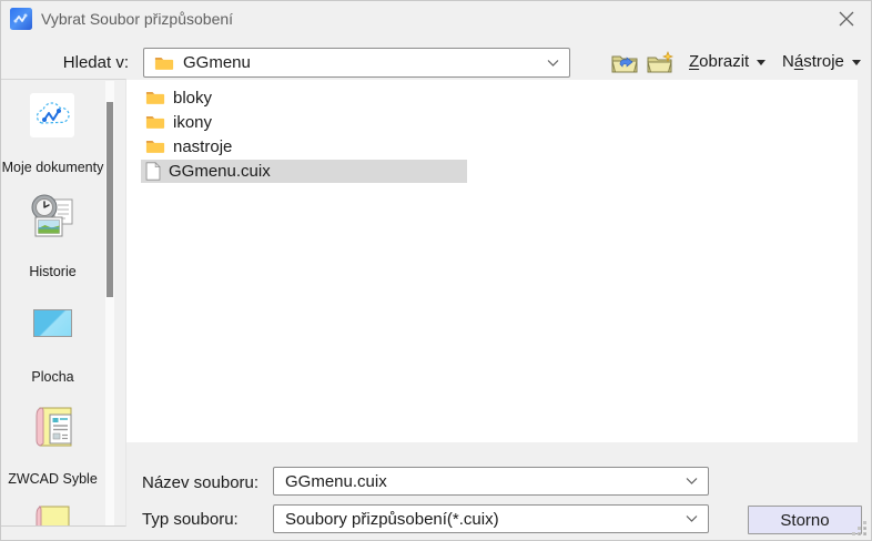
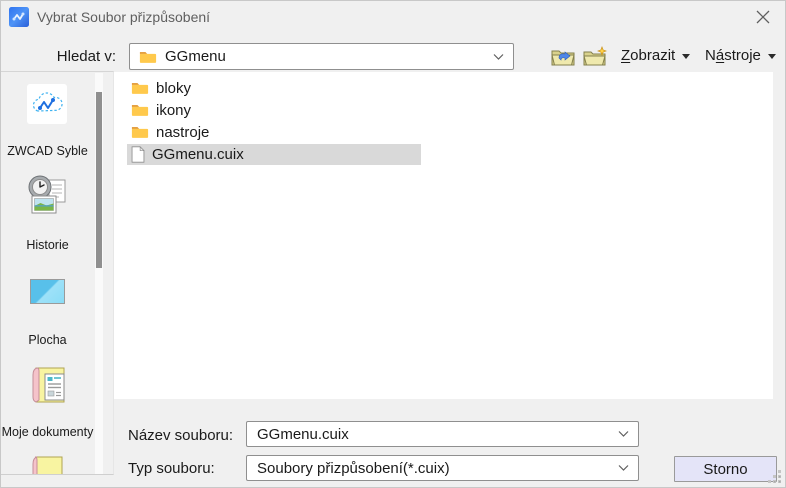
  Vybrat Soubor přizpůsobení
  Hledat v:
  GGmenu
  Zobrazit
  Nástroje
- Moje dokumenty
+ ZWCAD Syble
  Historie
  Plocha
- ZWCAD Syble
+ Moje dokumenty
  bloky
  ikony
  nastroje
  GGmenu.cuix
  Název souboru:
  GGmenu.cuix
  Typ souboru:
  Soubory přizpůsobení(*.cuix)
  Storno
